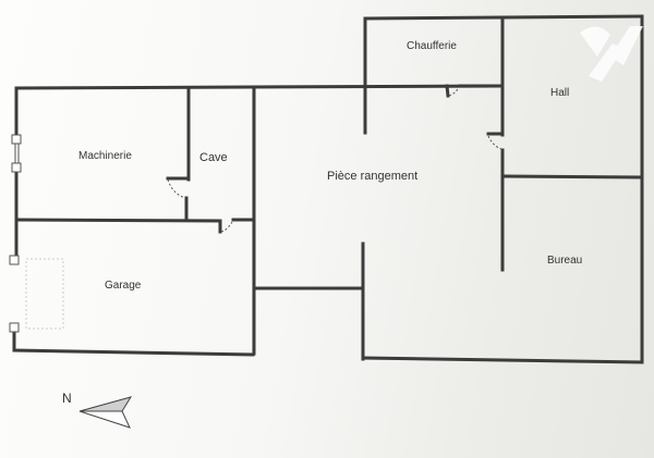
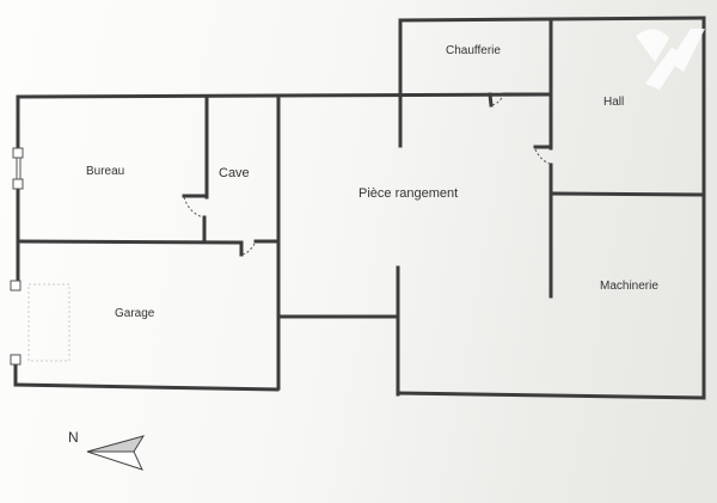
  Chaufferie
  Hall
- Machinerie
+ Bureau
  Cave
  Pièce rangement
  Garage
- Bureau
+ Machinerie
  N
